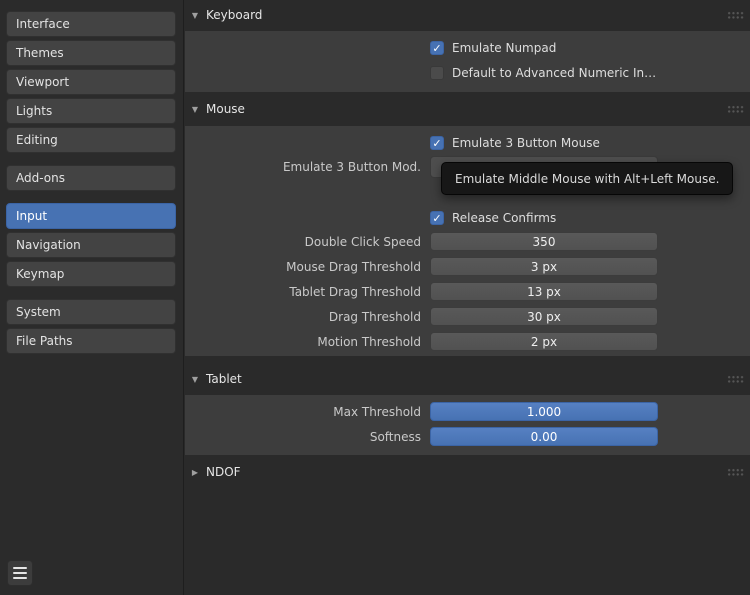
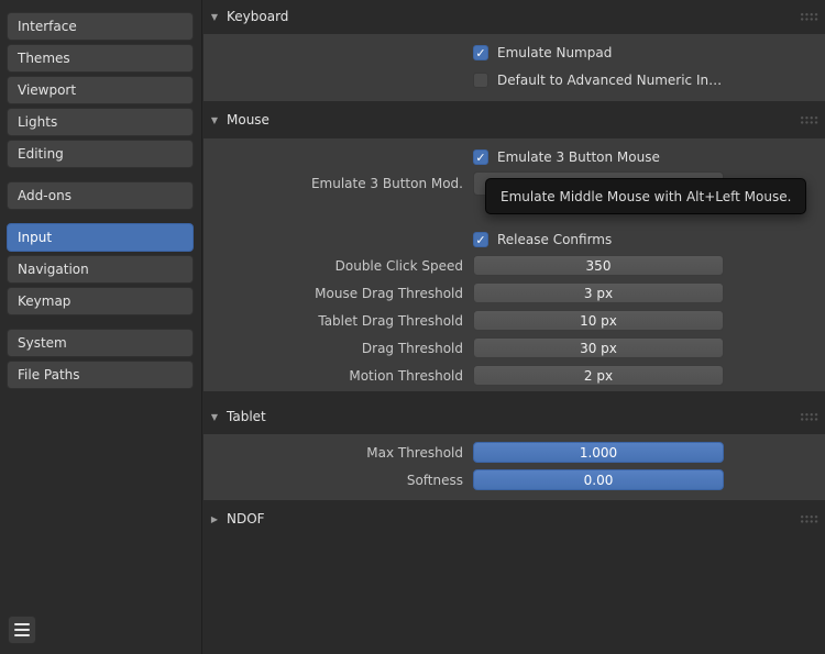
  Interface
  Themes
  Viewport
  Lights
  Editing
  Add-ons
  Input
  Navigation
  Keymap
  System
  File Paths
  ▼
  Keyboard
  ✓
  Emulate Numpad
  Default to Advanced Numeric In…
  ▼
  Mouse
  ✓
  Emulate 3 Button Mouse
  Emulate 3 Button Mod.
  Emulate Middle Mouse with Alt+Left Mouse.
  ✓
  Release Confirms
  Double Click Speed
  350
  Mouse Drag Threshold
  3 px
  Tablet Drag Threshold
- 13 px
+ 10 px
  Drag Threshold
  30 px
  Motion Threshold
  2 px
  ▼
  Tablet
  Max Threshold
  1.000
  Softness
  0.00
  ▶
  NDOF
